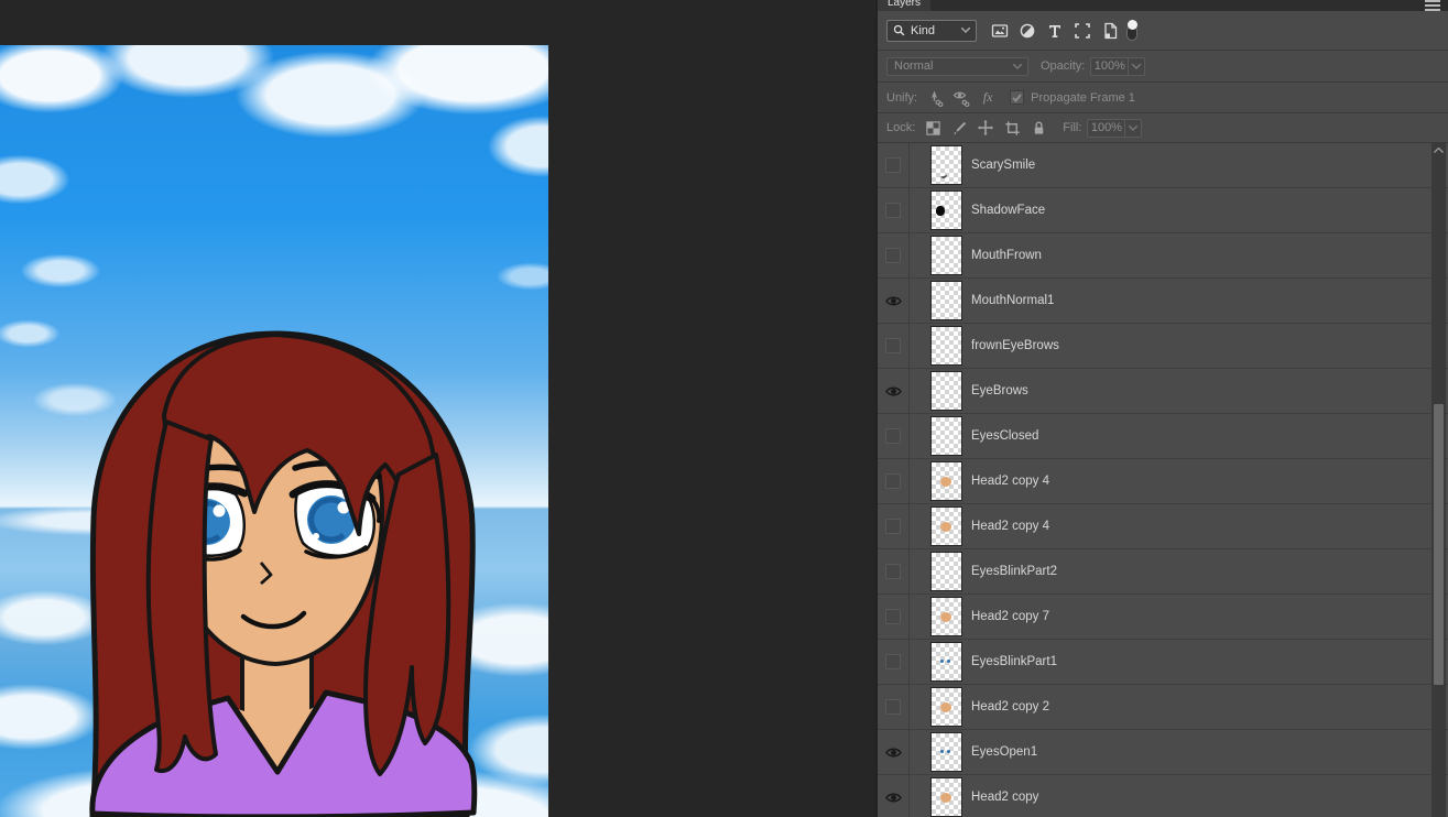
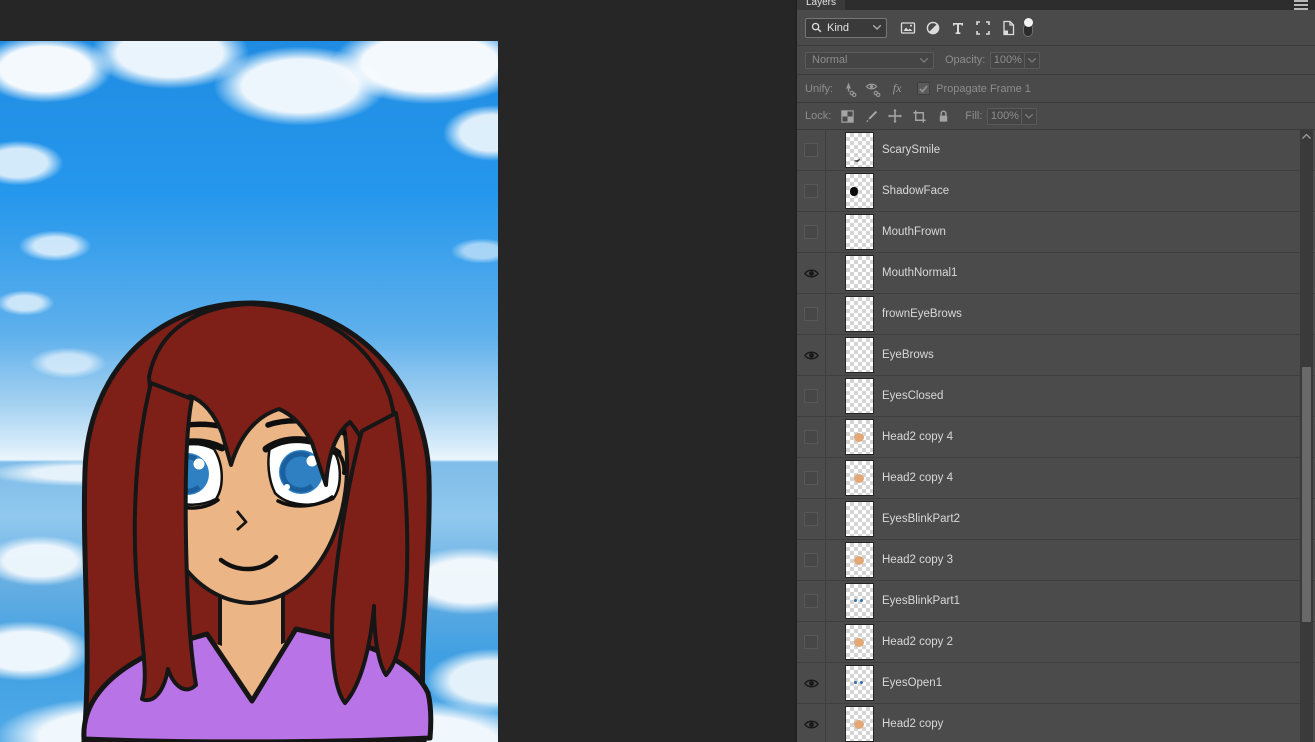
  Layers
  Kind
  Normal
  Opacity:
  100%
  Unify:
  fx
  Propagate Frame 1
  Lock:
  Fill:
  100%
  ScarySmile
  ShadowFace
  MouthFrown
  MouthNormal1
  frownEyeBrows
  EyeBrows
  EyesClosed
  Head2 copy 4
  Head2 copy 4
  EyesBlinkPart2
- Head2 copy 7
+ Head2 copy 3
  EyesBlinkPart1
  Head2 copy 2
  EyesOpen1
  Head2 copy
